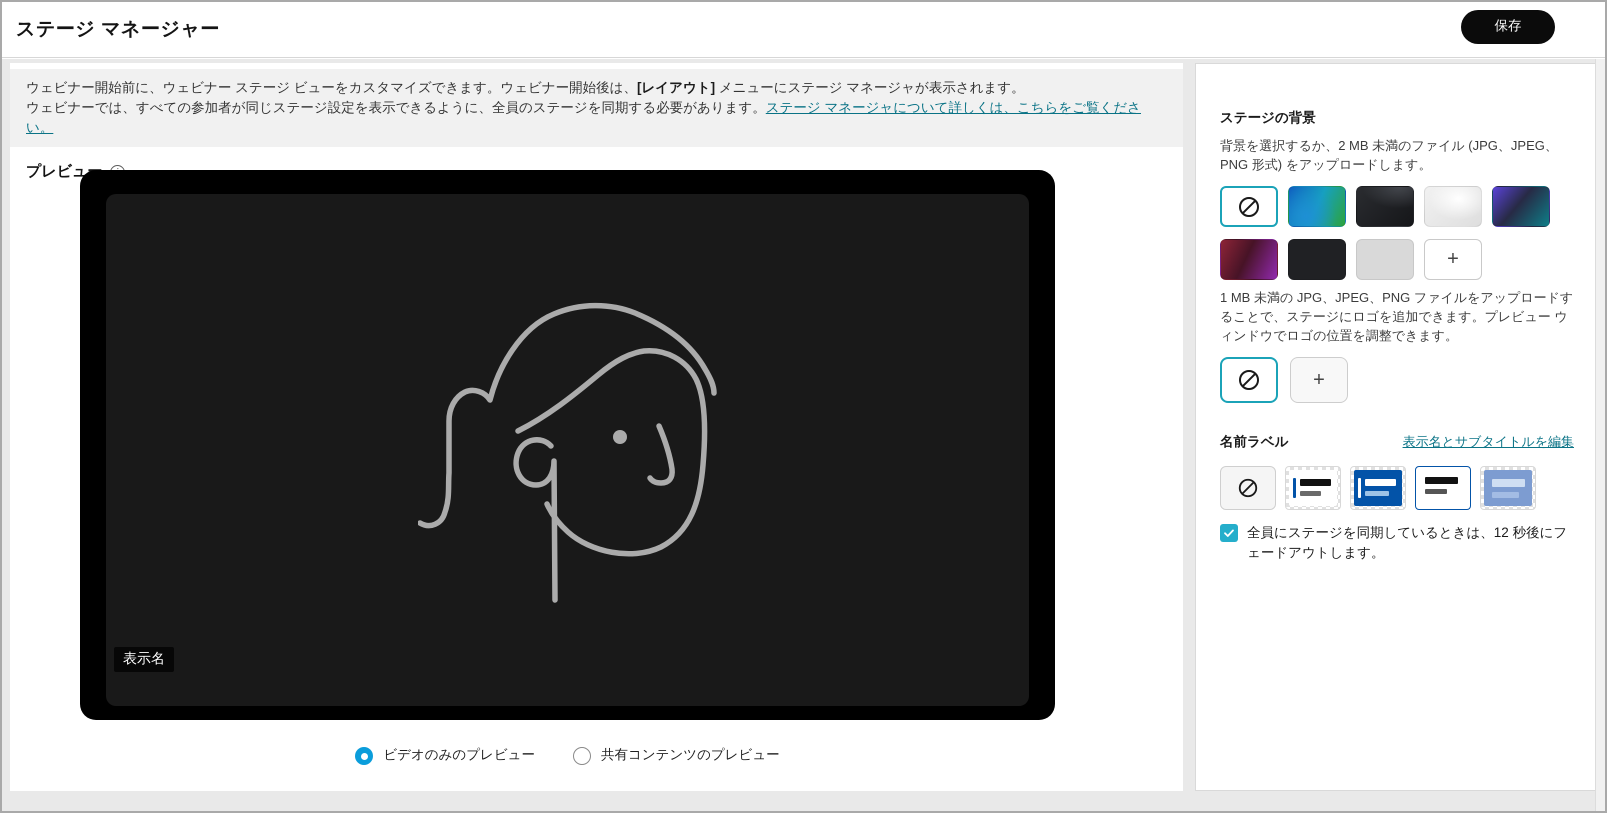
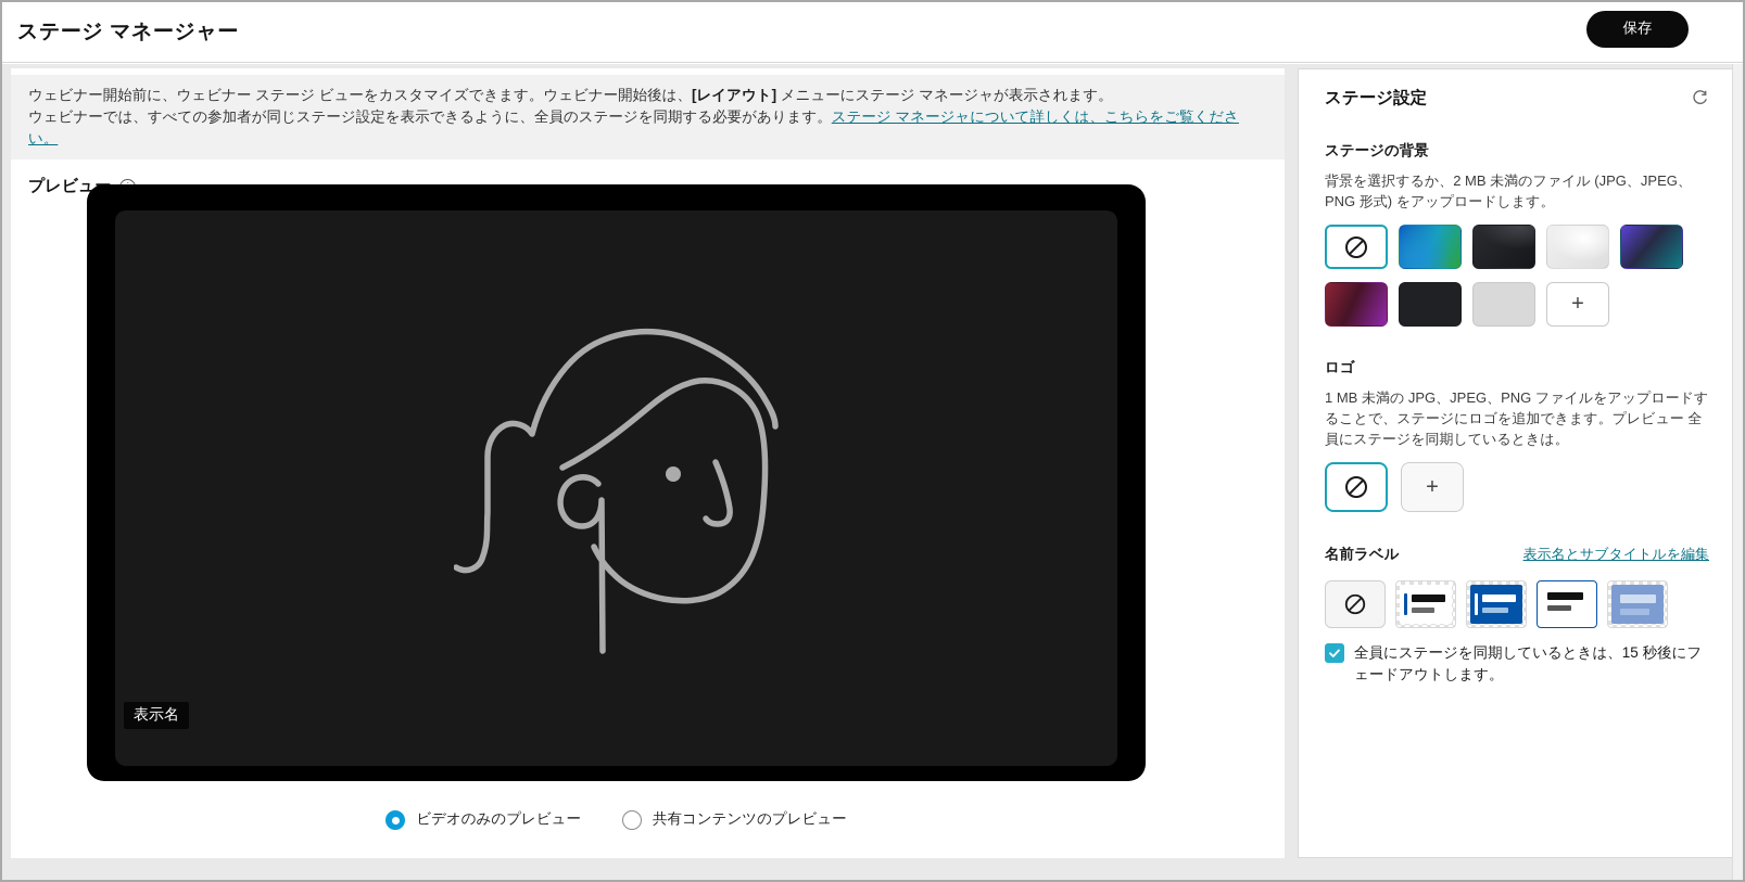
  ステージ マネージャー
  保存
  ウェビナー開始前に、ウェビナー ステージ ビューをカスタマイズできます。ウェビナー開始後は、[レイアウト] メニューにステージ マネージャが表示されます。
  ウェビナーでは、すべての参加者が同じステージ設定を表示できるように、全員のステージを同期する必要があります。ステージ マネージャについて詳しくは、こちらをご覧ください。
  プレビュ
  表示名
  ビデオのみのプレビュー
  共有コンテンツのプレビュー
+ ステージ設定
  ステージの背景
  背景を選択するか、2 MB 未満のファイル (JPG、JPEG、PNG 形式) をアップロードします。
  +
+ ロゴ
- 1 MB 未満の JPG、JPEG、PNG ファイルをアップロードすることで、ステージにロゴを追加できます。プレビュー ウィンドウでロゴの位置を調整できます。
+ 1 MB 未満の JPG、JPEG、PNG ファイルをアップロードすることで、ステージにロゴを追加できます。プレビュー 全員にステージを同期しているときは。
  +
  名前ラベル
  表示名とサブタイトルを編集
- 全員にステージを同期しているときは、12 秒後にフェードアウトします。
+ 全員にステージを同期しているときは、15 秒後にフェードアウトします。
